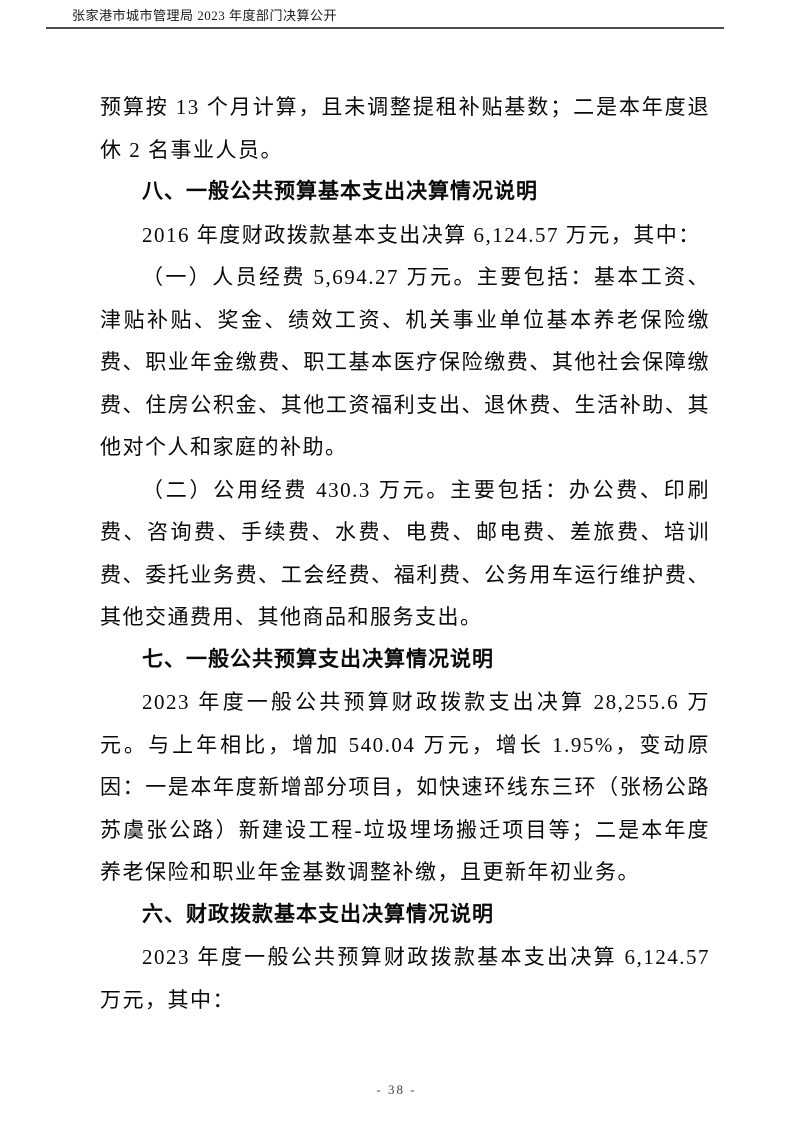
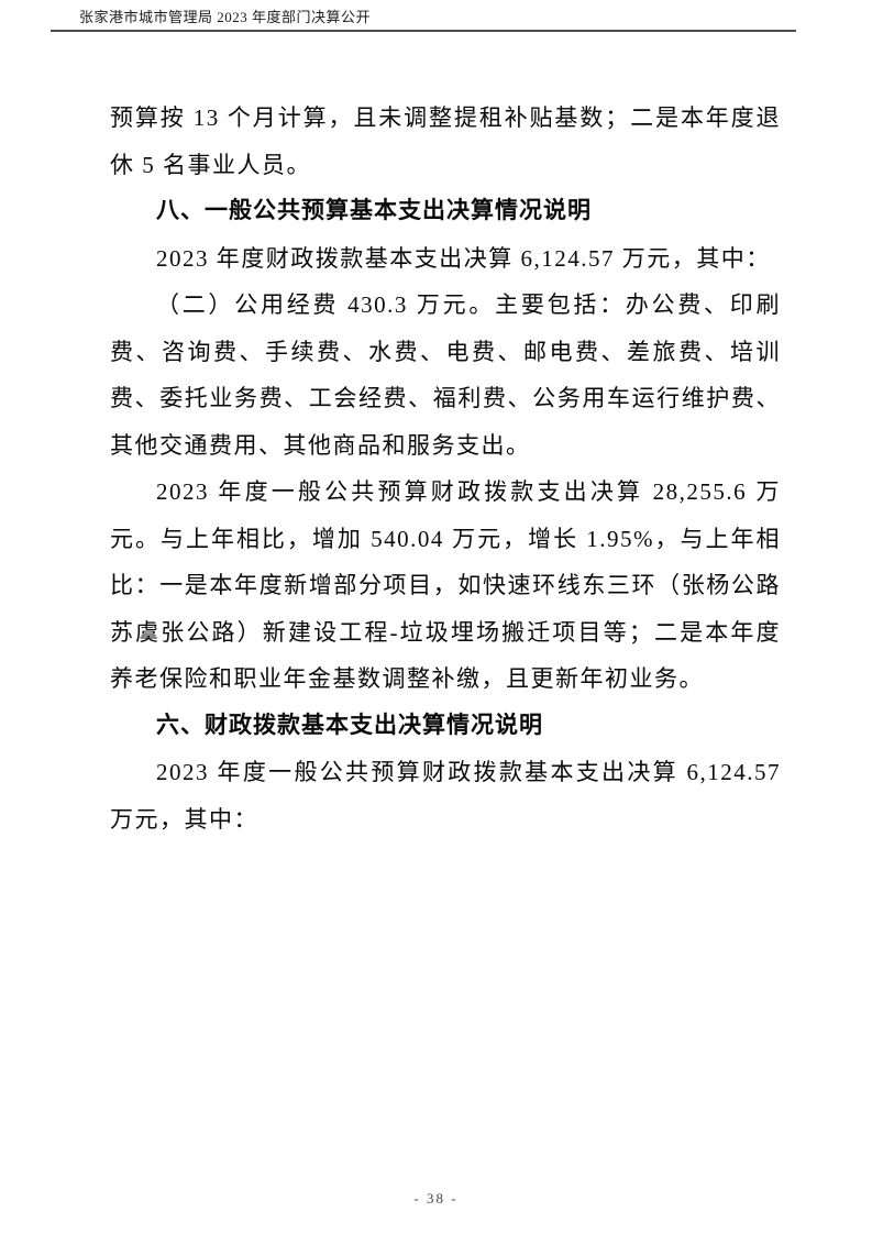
  张家港市城市管理局 2023 年度部门决算公开
- 预算按 13 个月计算，且未调整提租补贴基数；二是本年度退休 2 名事业人员。
+ 预算按 13 个月计算，且未调整提租补贴基数；二是本年度退休 5 名事业人员。
  八、一般公共预算基本支出决算情况说明
- 2016 年度财政拨款基本支出决算 6,124.57 万元，其中：
+ 2023 年度财政拨款基本支出决算 6,124.57 万元，其中：
- （一）人员经费 5,694.27 万元。主要包括：基本工资、津贴补贴、奖金、绩效工资、机关事业单位基本养老保险缴费、职业年金缴费、职工基本医疗保险缴费、其他社会保障缴费、住房公积金、其他工资福利支出、退休费、生活补助、其他对个人和家庭的补助。
  （二）公用经费 430.3 万元。主要包括：办公费、印刷费、咨询费、手续费、水费、电费、邮电费、差旅费、培训费、委托业务费、工会经费、福利费、公务用车运行维护费、其他交通费用、其他商品和服务支出。
- 七、一般公共预算支出决算情况说明
- 2023 年度一般公共预算财政拨款支出决算 28,255.6 万元。与上年相比，增加 540.04 万元，增长 1.95%，变动原因：一是本年度新增部分项目，如快速环线东三环（张杨公路苏虞张公路）新建设工程-垃圾埋场搬迁项目等；二是本年度养老保险和职业年金基数调整补缴，且更新年初业务。
+ 2023 年度一般公共预算财政拨款支出决算 28,255.6 万元。与上年相比，增加 540.04 万元，增长 1.95%，与上年相比：一是本年度新增部分项目，如快速环线东三环（张杨公路苏虞张公路）新建设工程-垃圾埋场搬迁项目等；二是本年度养老保险和职业年金基数调整补缴，且更新年初业务。
  六、财政拨款基本支出决算情况说明
  2023 年度一般公共预算财政拨款基本支出决算 6,124.57 万元，其中：
  - 38 -
